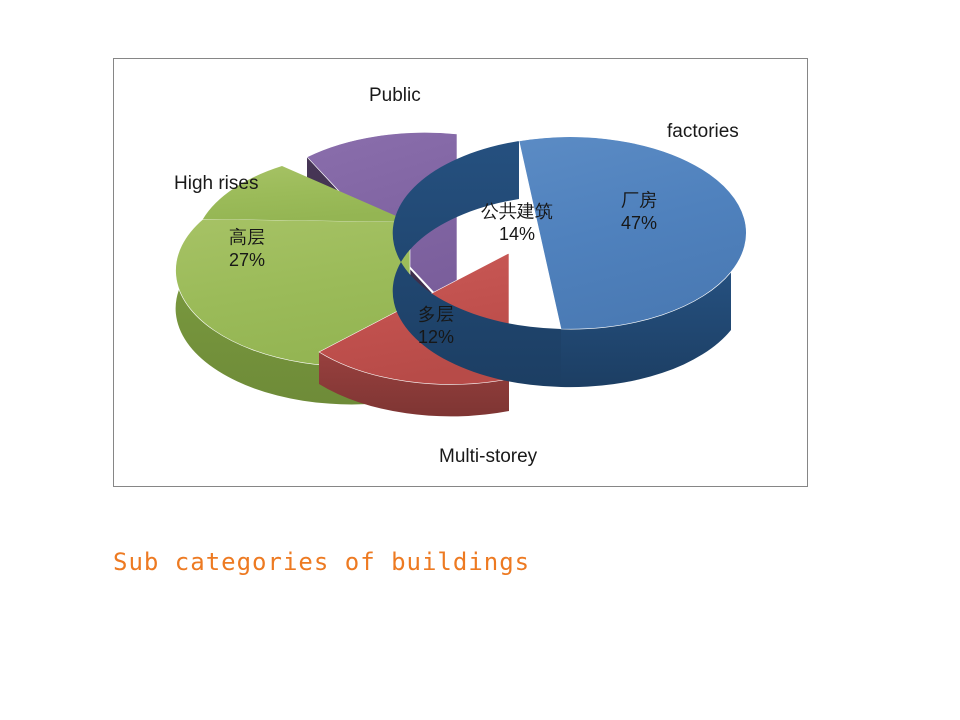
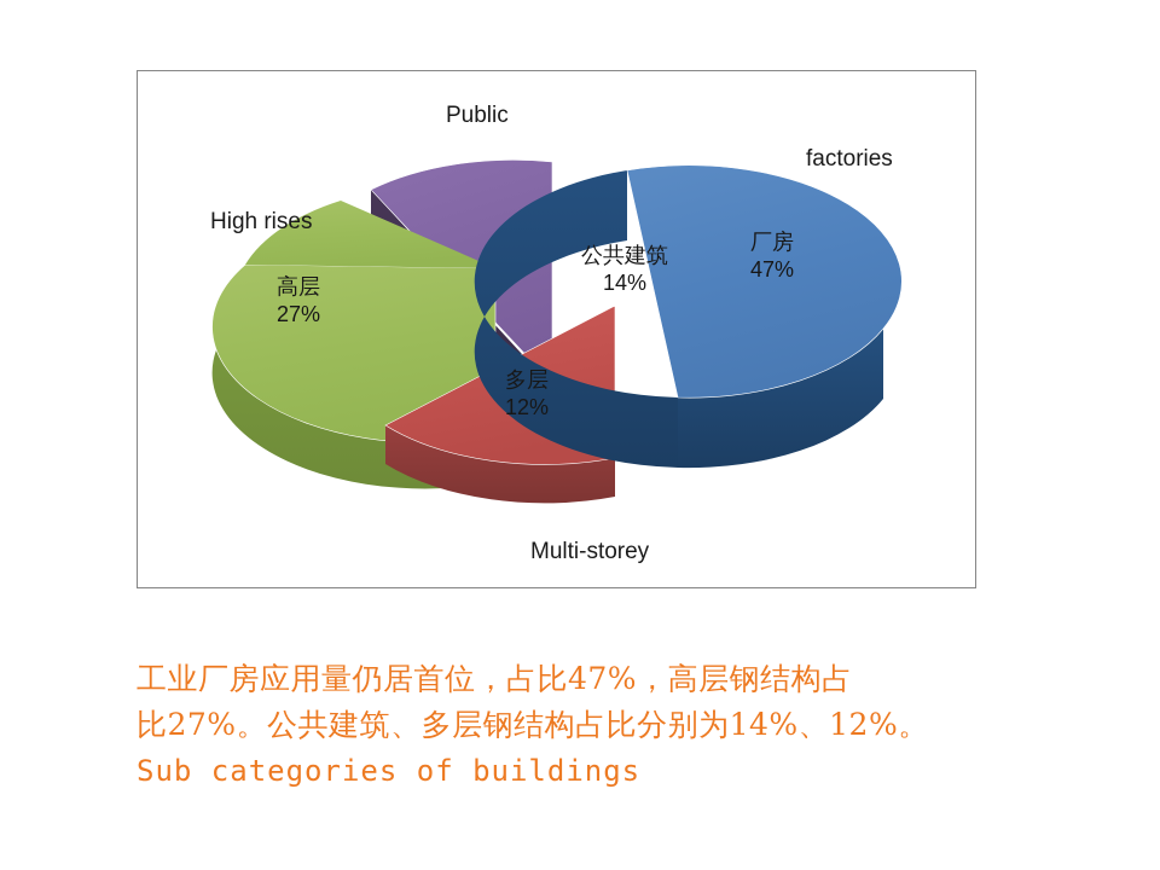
  公共建筑
  14%
  高层
  27%
  多层
  12%
  厂房
  47%
  Public
  factories
  High rises
  Multi-storey
+ 工业厂房应用量仍居首位，占比47%，高层钢结构占
+ 比27%。公共建筑、多层钢结构占比分别为14%、12%。
  Sub categories of buildings
